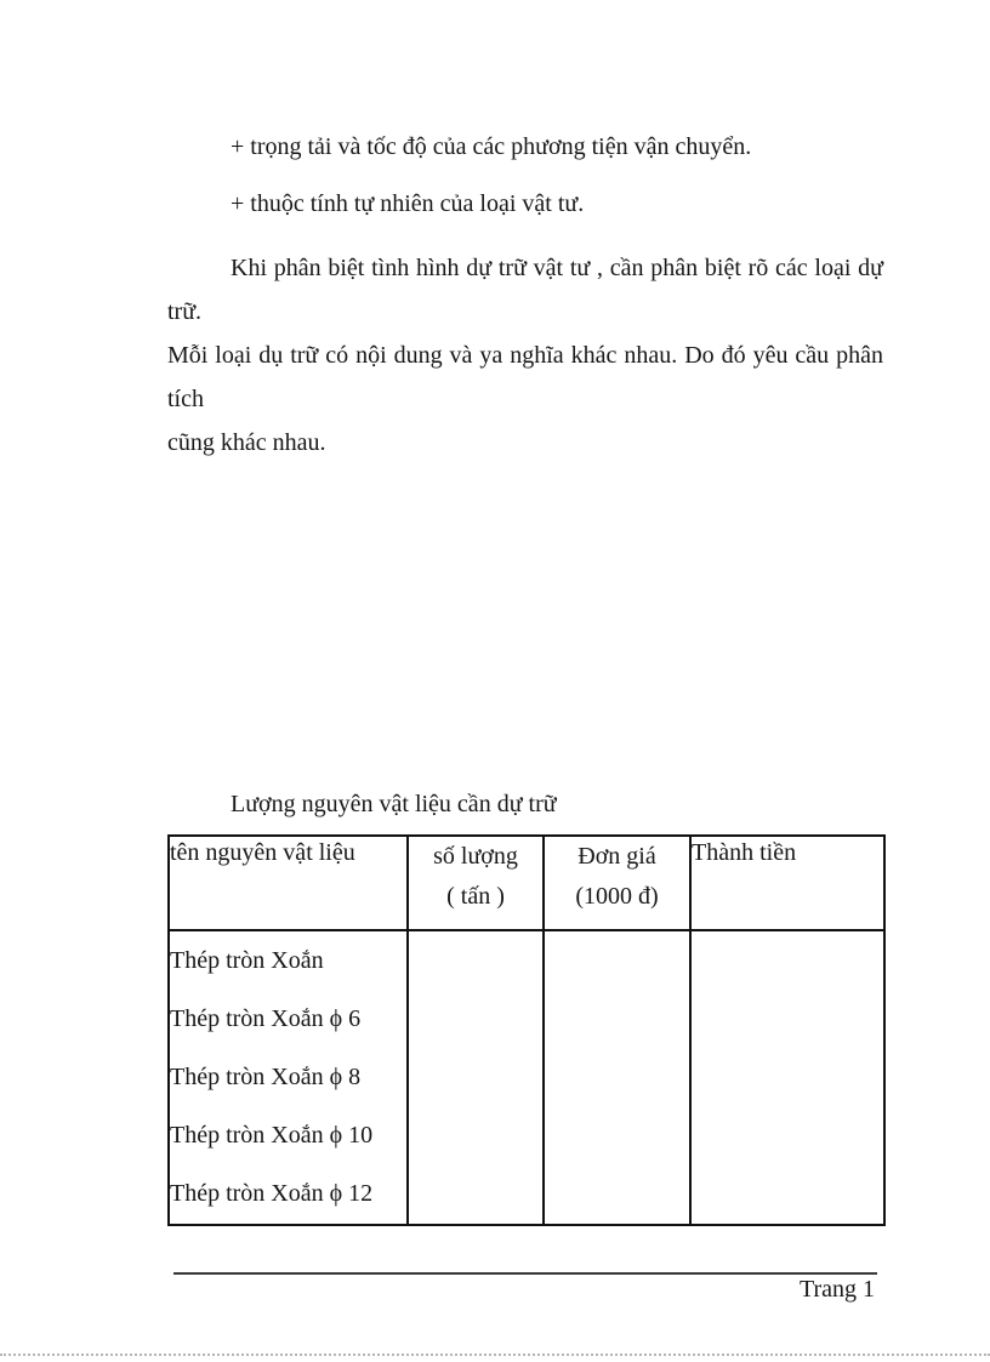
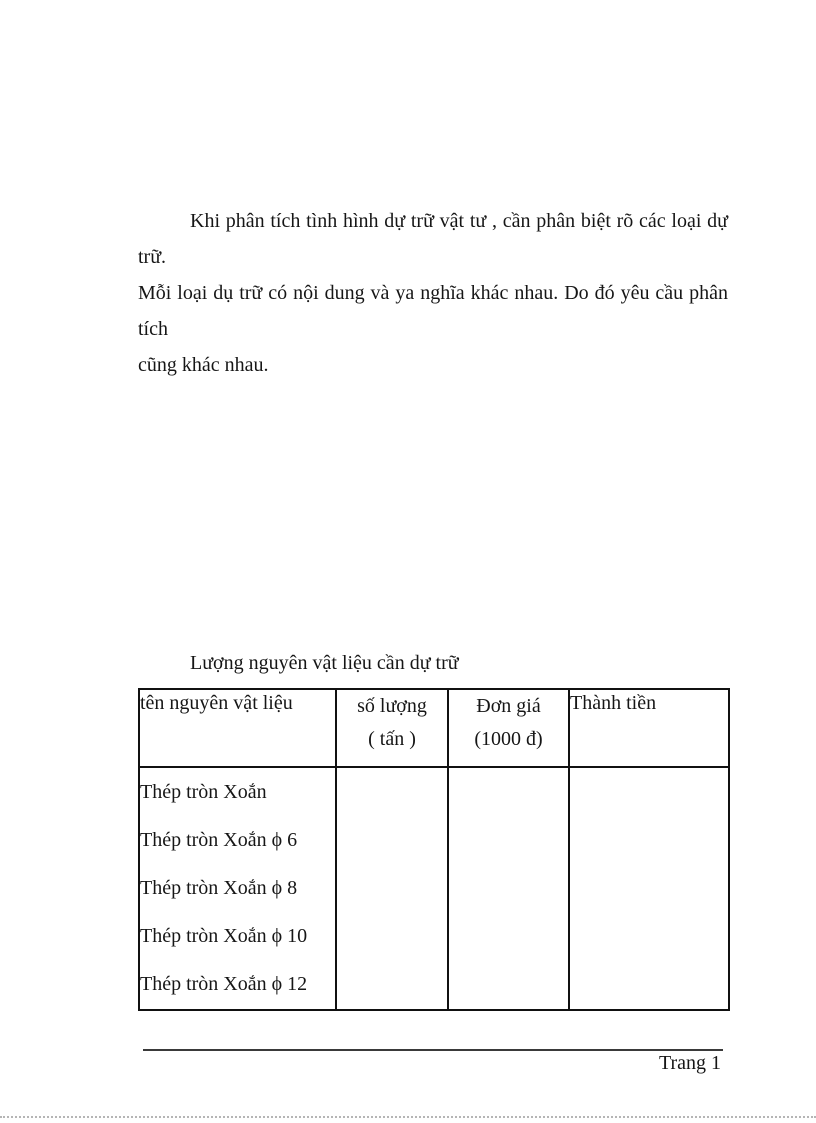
- + trọng tải và tốc độ của các phương tiện vận chuyển.
- + thuộc tính tự nhiên của loại vật tư.
- Khi phân biệt tình hình dự trữ vật tư , cần phân biệt rõ các loại dự trữ.
+ Khi phân tích tình hình dự trữ vật tư , cần phân biệt rõ các loại dự trữ.
  Mỗi loại dụ trữ có nội dung và ya nghĩa khác nhau. Do đó yêu cầu phân tích
  cũng khác nhau.
  Lượng nguyên vật liệu cần dự trữ
  tên nguyên vật liệu	số lượng ( tấn )	Đơn giá (1000 đ)	Thành tiền
  Thép tròn Xoắn Thép tròn Xoắn ϕ 6 Thép tròn Xoắn ϕ 8 Thép tròn Xoắn ϕ 10 Thép tròn Xoắn ϕ 12
  Trang 1
